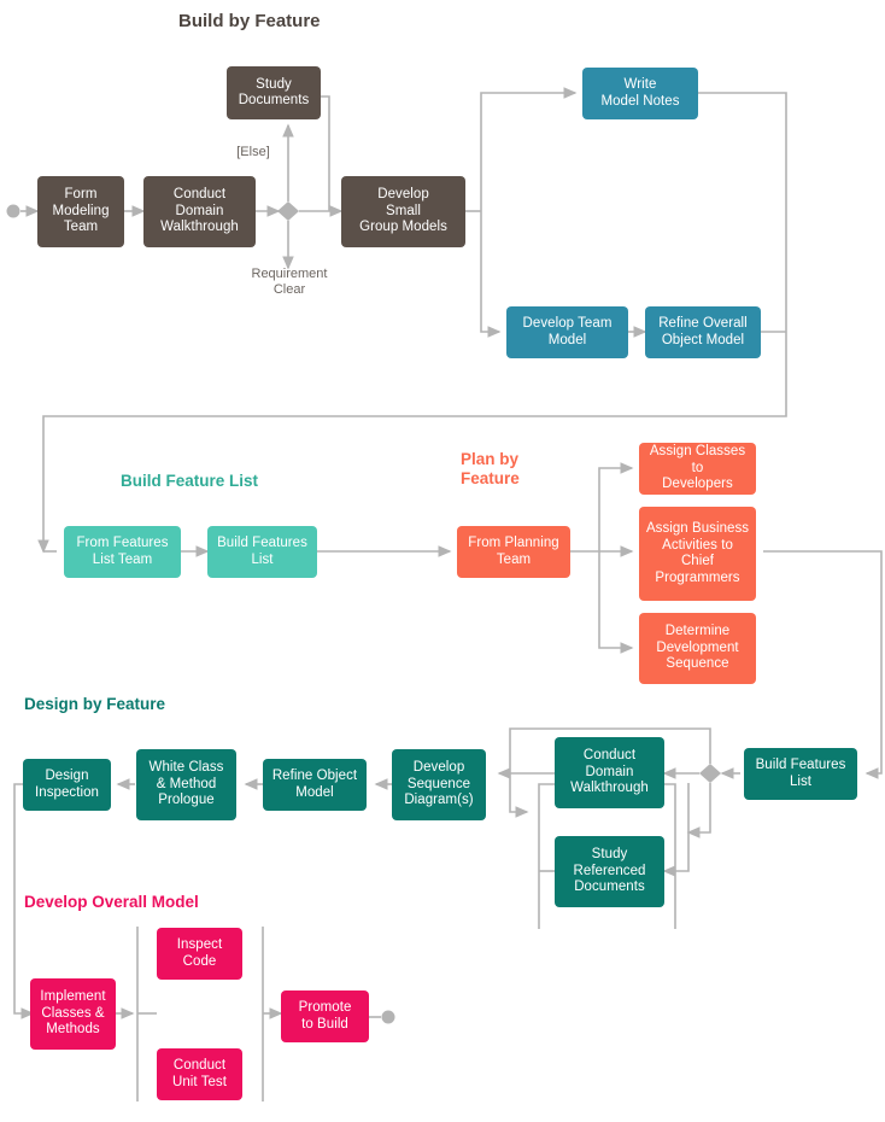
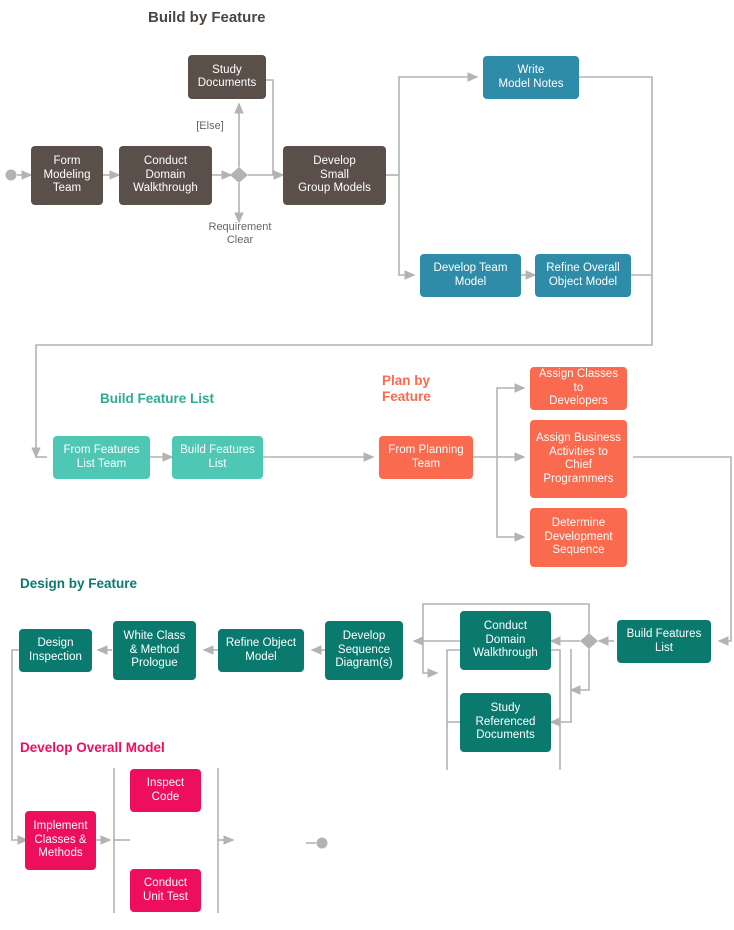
  Build by Feature
  Build Feature List
  Plan by
  Feature
  Design by Feature
  Develop Overall Model
  [Else]
  Requirement
  Clear
  Form
  Modeling
  Team
  Conduct
  Domain
  Walkthrough
  Study
  Documents
  Develop
  Small
  Group Models
  Write
  Model Notes
  Develop Team
  Model
  Refine Overall
  Object Model
  From Features
  List Team
  Build Features
  List
  From Planning
  Team
  Assign Classes to
  Developers
  Assign Business
  Activities to
  Chief
  Programmers
  Determine
  Development
  Sequence
  Build Features
  List
  Conduct
  Domain
  Walkthrough
  Study
  Referenced
  Documents
  Develop
  Sequence
  Diagram(s)
  Refine Object
  Model
  White Class
  & Method
  Prologue
  Design
  Inspection
  Implement
  Classes &
  Methods
  Inspect
  Code
  Conduct
  Unit Test
- Promote
- to Build
